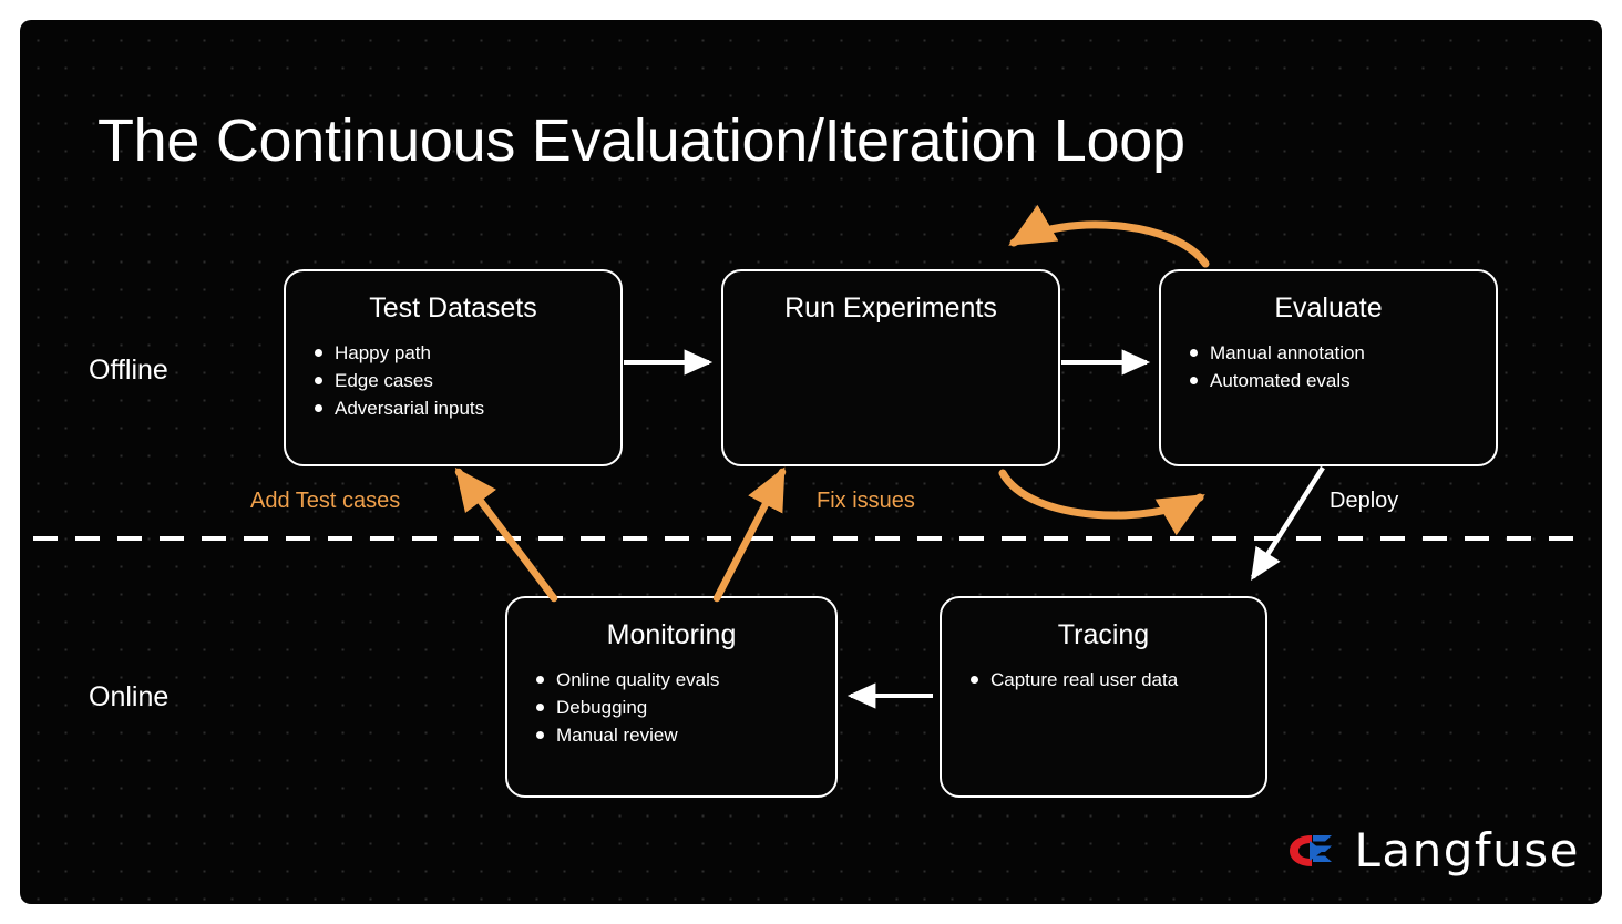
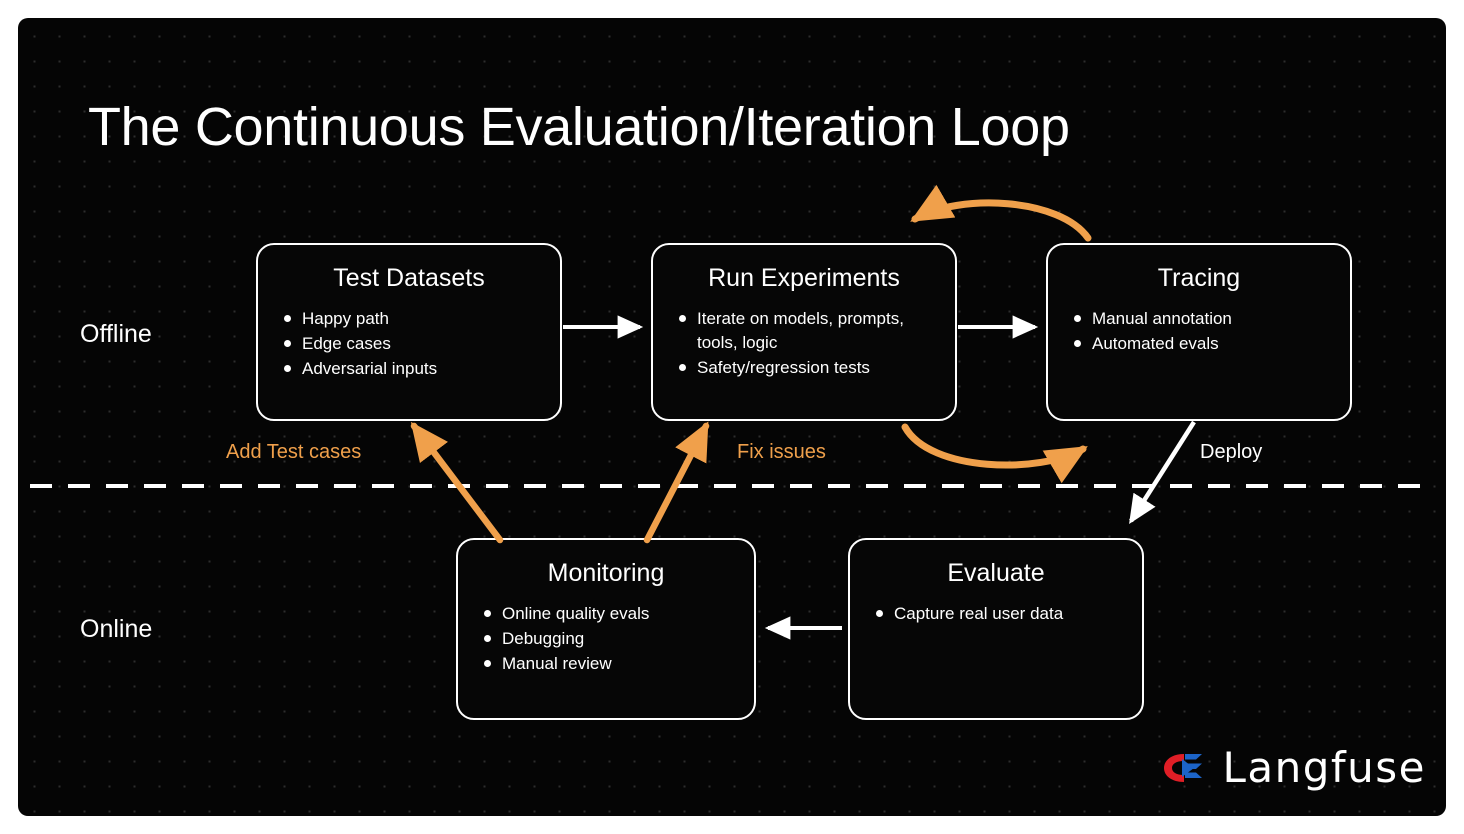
  The Continuous Evaluation/Iteration Loop
  Offline
  Online
  Test Datasets
  Happy path
  Edge cases
  Adversarial inputs
  Run Experiments
+ Iterate on models, prompts, tools, logic
+ Safety/regression tests
- Evaluate
+ Tracing
  Manual annotation
  Automated evals
  Monitoring
  Online quality evals
  Debugging
  Manual review
- Tracing
+ Evaluate
  Capture real user data
  Add Test cases
  Fix issues
  Deploy
  Langfuse
